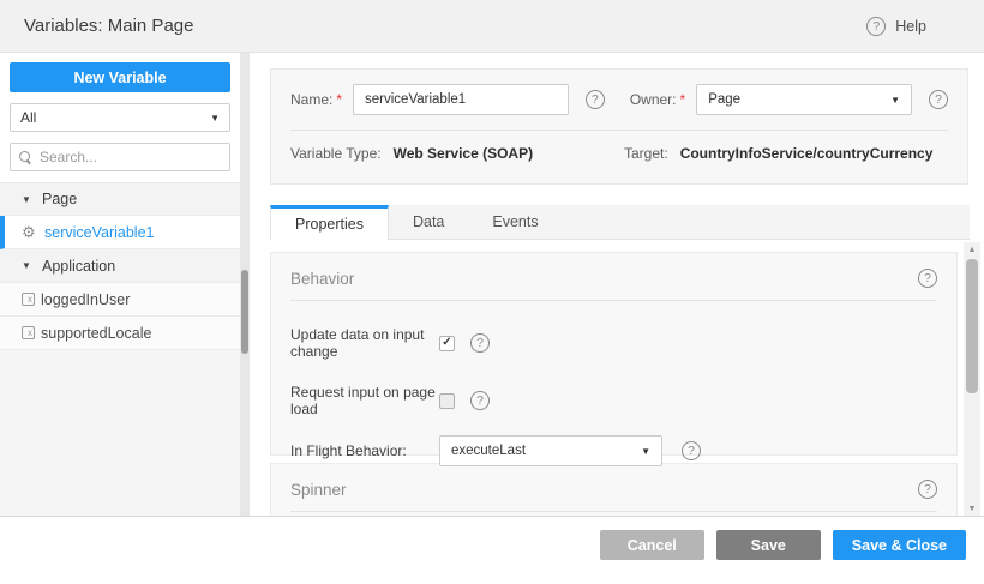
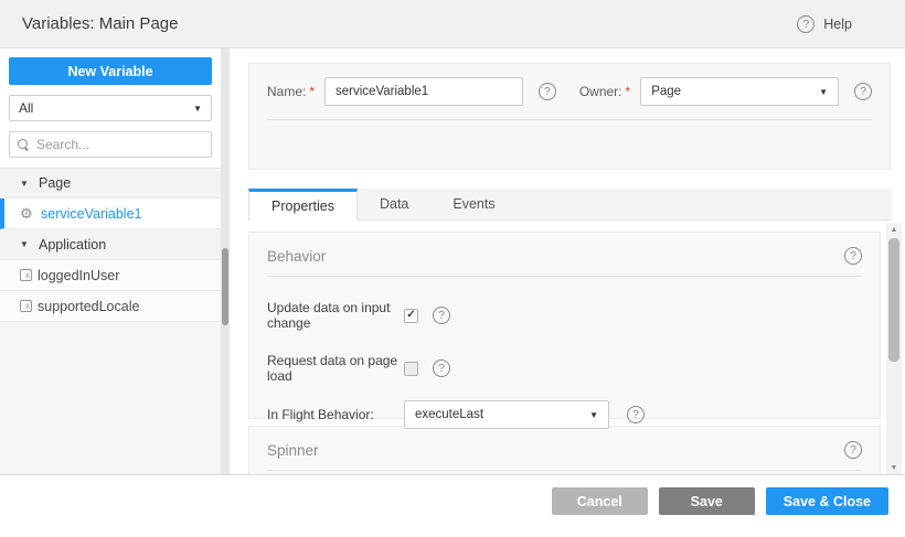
  Variables: Main Page
  ?
  Help
  New Variable
  All
  ▼
  Search...
  ▼
  Page
  ⚙
  serviceVariable1
  ▼
  Application
  x
  loggedInUser
  x
  supportedLocale
  Name:
  *
  serviceVariable1
  ?
  Owner:
  *
  Page
  ▼
  ?
- Variable Type:
- Web Service (SOAP)
- Target:
- CountryInfoService/countryCurrency
  Properties
  Data
  Events
  Behavior
  ?
  Update data on input change
  ✓
  ?
- Request input on page load
+ Request data on page load
  ?
  In Flight Behavior:
  executeLast
  ▼
  ?
  Spinner
  ?
  Cancel
  Save
  Save & Close
